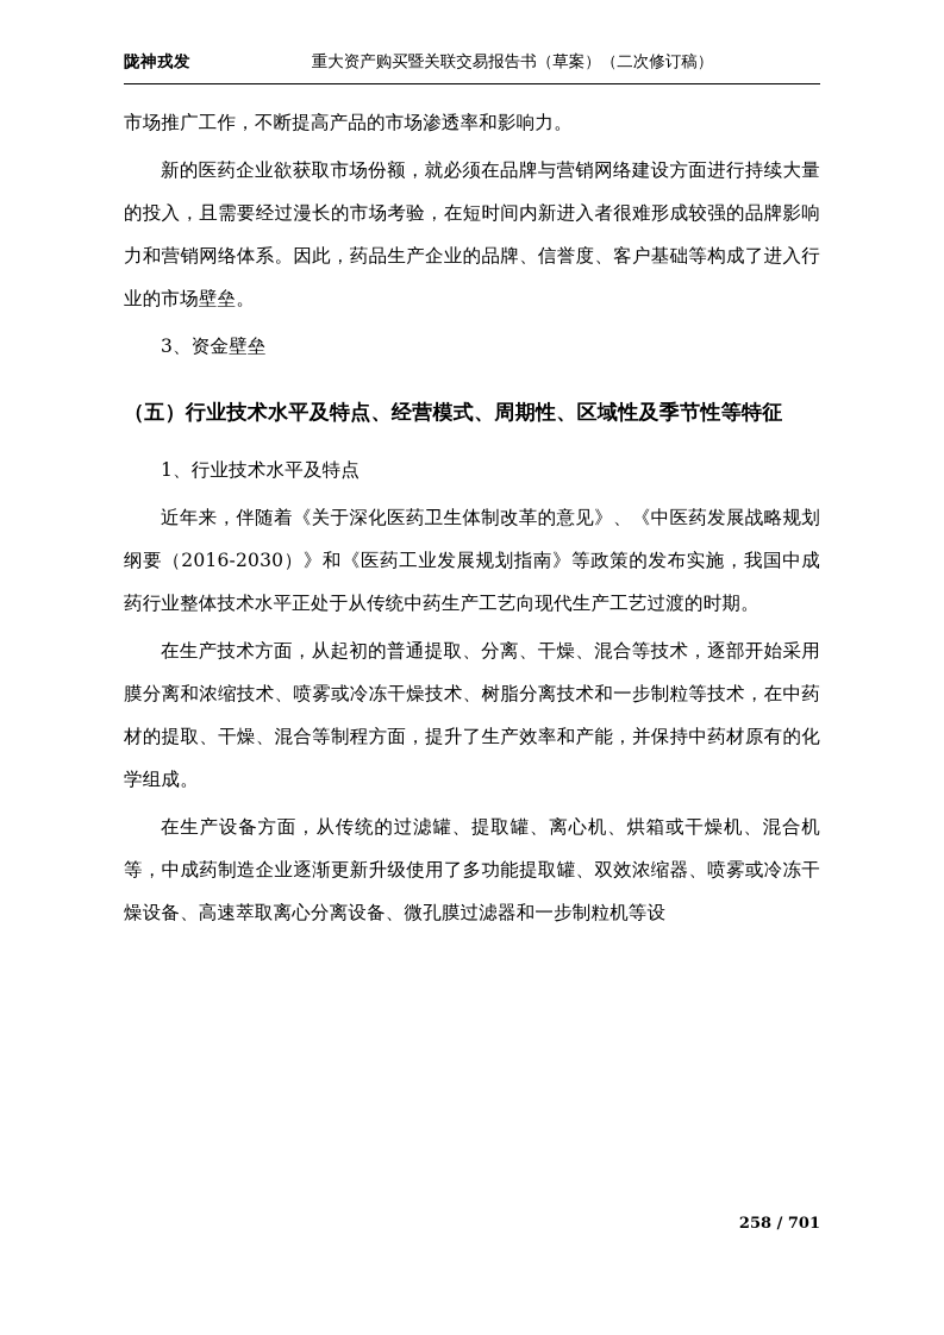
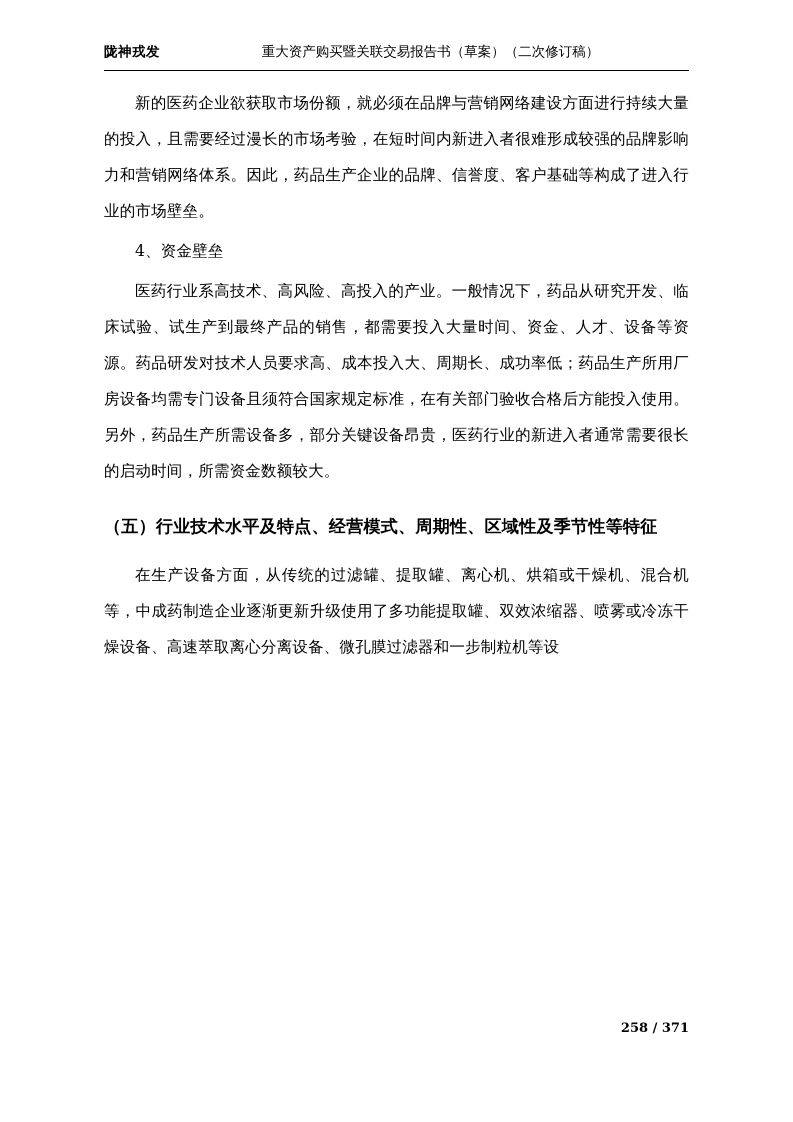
  陇神戎发
  重大资产购买暨关联交易报告书（草案）（二次修订稿）
- 市场推广工作，不断提高产品的市场渗透率和影响力。
  新的医药企业欲获取市场份额，就必须在品牌与营销网络建设方面进行持续大量的投入，且需要经过漫长的市场考验，在短时间内新进入者很难形成较强的品牌影响力和营销网络体系。因此，药品生产企业的品牌、信誉度、客户基础等构成了进入行业的市场壁垒。
- 3、资金壁垒
+ 4、资金壁垒
+ 医药行业系高技术、高风险、高投入的产业。一般情况下，药品从研究开发、临床试验、试生产到最终产品的销售，都需要投入大量时间、资金、人才、设备等资源。药品研发对技术人员要求高、成本投入大、周期长、成功率低；药品生产所用厂房设备均需专门设备且须符合国家规定标准，在有关部门验收合格后方能投入使用。另外，药品生产所需设备多，部分关键设备昂贵，医药行业的新进入者通常需要很长的启动时间，所需资金数额较大。
  （五）行业技术水平及特点、经营模式、周期性、区域性及季节性等特征
- 1、行业技术水平及特点
- 近年来，伴随着《关于深化医药卫生体制改革的意见》、《中医药发展战略规划纲要（2016-2030）》和《医药工业发展规划指南》等政策的发布实施，我国中成药行业整体技术水平正处于从传统中药生产工艺向现代生产工艺过渡的时期。
- 在生产技术方面，从起初的普通提取、分离、干燥、混合等技术，逐部开始采用膜分离和浓缩技术、喷雾或冷冻干燥技术、树脂分离技术和一步制粒等技术，在中药材的提取、干燥、混合等制程方面，提升了生产效率和产能，并保持中药材原有的化学组成。
  在生产设备方面，从传统的过滤罐、提取罐、离心机、烘箱或干燥机、混合机等，中成药制造企业逐渐更新升级使用了多功能提取罐、双效浓缩器、喷雾或冷冻干燥设备、高速萃取离心分离设备、微孔膜过滤器和一步制粒机等设
- 258 / 701
+ 258 / 371
